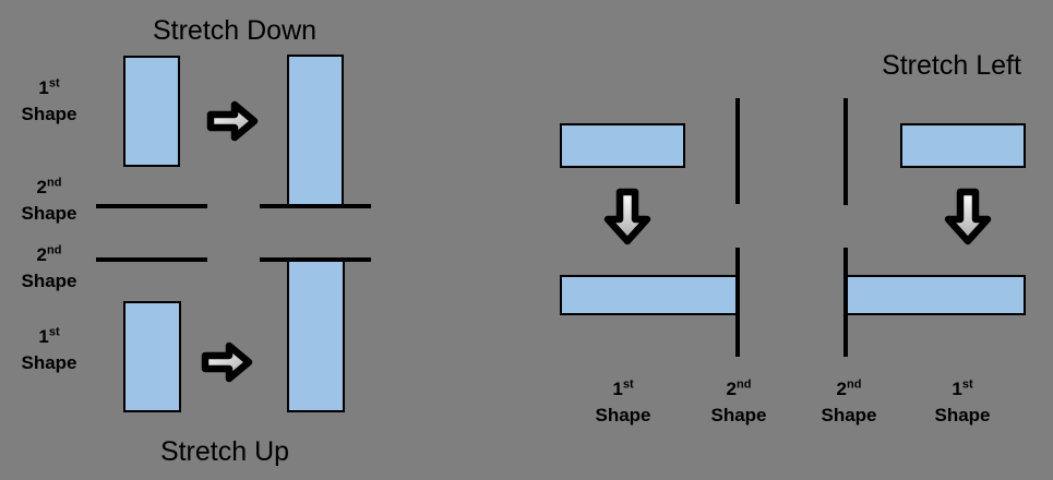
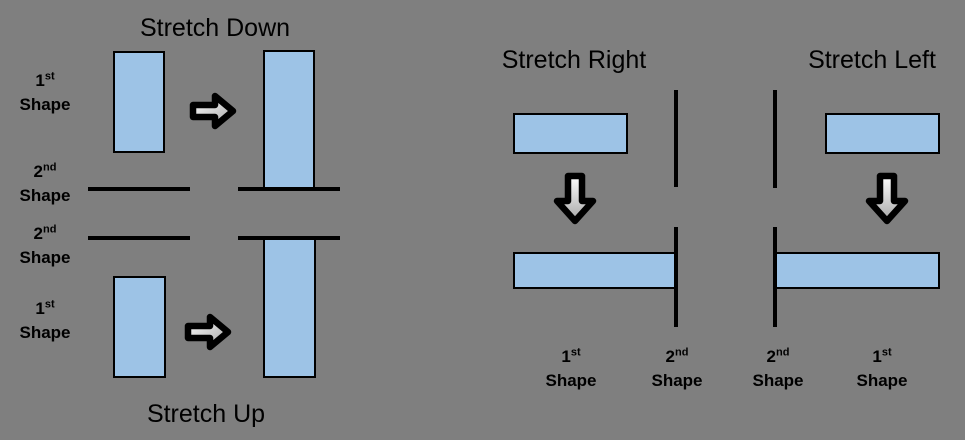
  Stretch Down
  1st
  Shape
  2nd
  Shape
  2nd
  Shape
  1st
  Shape
  Stretch Up
+ Stretch Right
  1st
  Shape
  2nd
  Shape
  Stretch Left
  2nd
  Shape
  1st
  Shape
